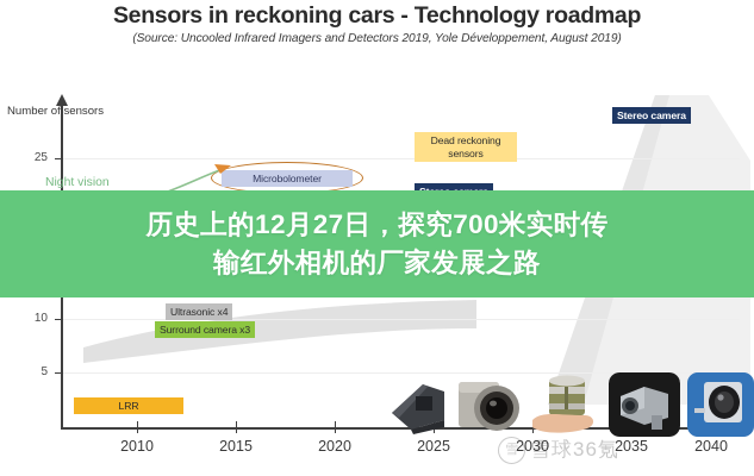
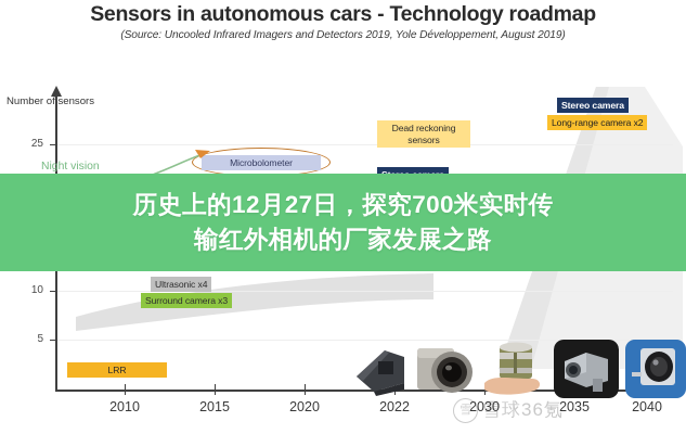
- Sensors in reckoning cars - Technology roadmap
+ Sensors in autonomous cars - Technology roadmap
  (Source: Uncooled Infrared Imagers and Detectors 2019, Yole Développement, August 2019)
  Number of sensors
  25
  10
  5
  2010
  2015
  2020
- 2025
+ 2022
  2030
  2035
  2040
  LRR
  Surround camera x3
  Ultrasonic x4
  Microbolometer
  Night vision
  Dead reckoning
  sensors
+ Long-range camera x2
  Stereo camera
  历史上的12月27日，探究700米实时传
  输红外相机的厂家发展之路
  雪
  雪球36氪
